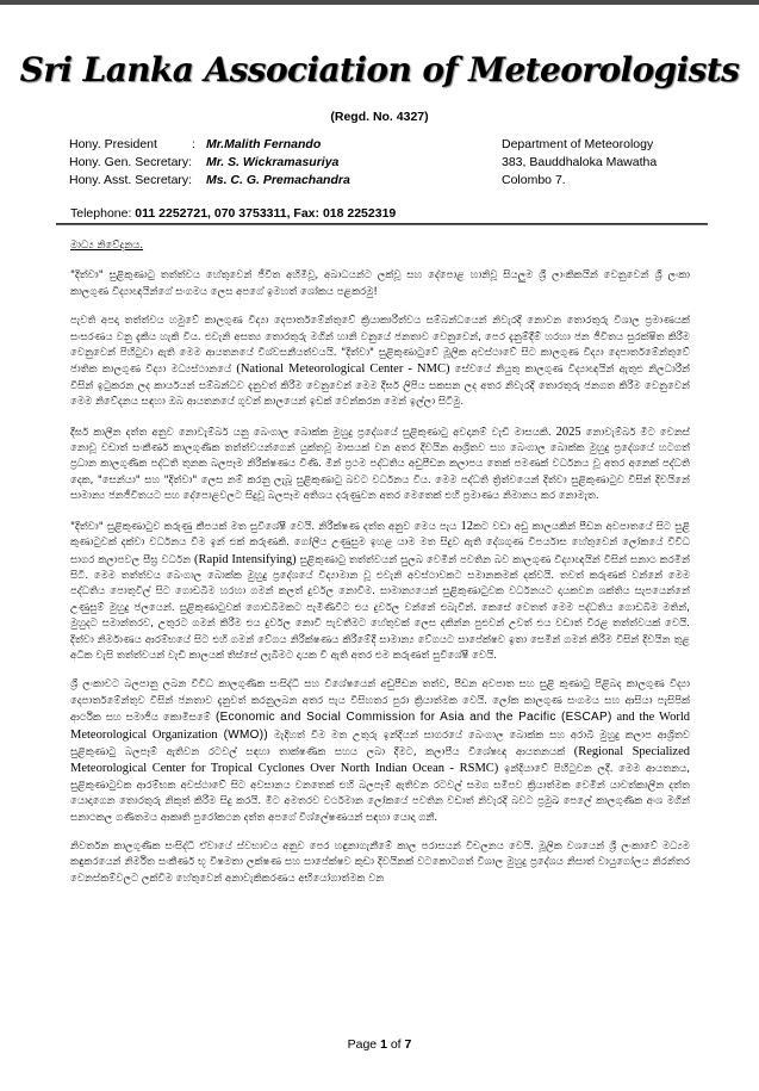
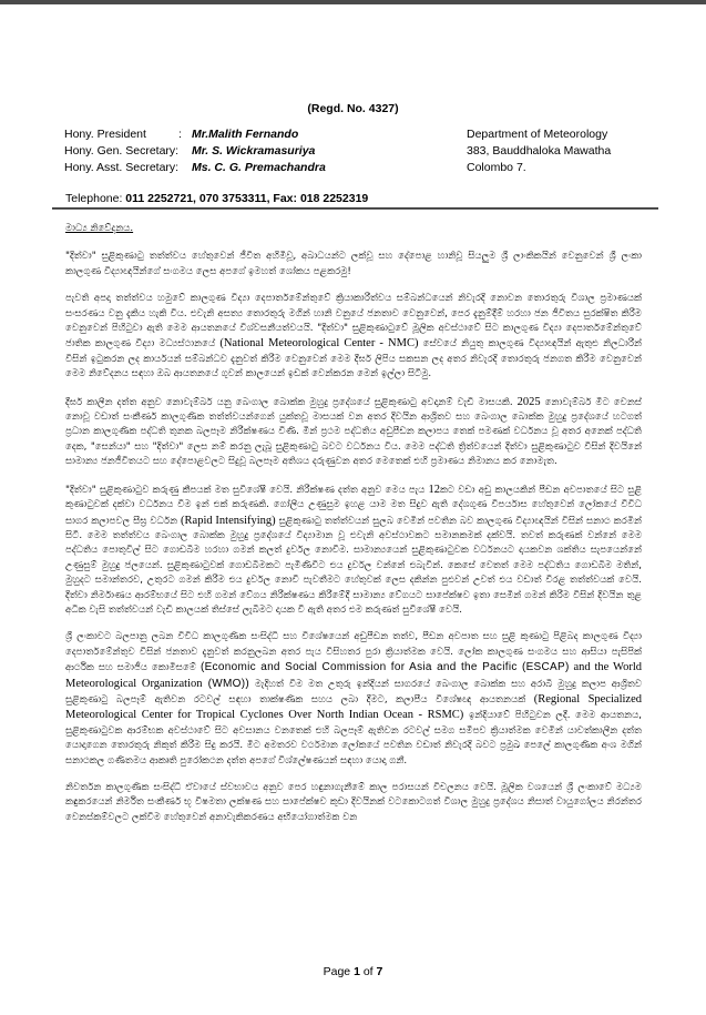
- Sri Lanka Association of Meteorologists
  (Regd. No. 4327)
  Hony. President
  :
  Mr.Malith Fernando
  Hony. Gen. Secretary:
  Mr. S. Wickramasuriya
  Hony. Asst. Secretary:
  Ms. C. G. Premachandra
  Department of Meteorology
  383, Bauddhaloka Mawatha
  Colombo 7.
  Telephone: 011 2252721, 070 3753311, Fax: 018 2252319
  මාධ්‍ය නිවේදනය.
  "දිත්වා" සුළිකුණාටු තත්ත්වය හේතුවෙන් ජීවිත අහිමිවූ, අබාධයන්ට ලක්වූ සහ දේපොළ හානිවූ සියලුම ශ්‍රී ලාංකිකයින් වෙනුවෙන් ශ්‍රී ලංකා කාලගුණ විද්‍යාඥයින්ගේ සංගමය ලෙස අපගේ ඉමහත් ශෝකය පළකරමු!
  පැවති අපදා තත්ත්වය හමුවේ කාලගුණ විද්‍යා දෙපාර්තමේන්තුවේ ක්‍රියාකාරීත්වය සම්බන්ධයෙන් නිවැරදි නොවන තොරතුරු විශාල ප්‍රමාණයක් සංසරණය වනු දැකිය හැකි විය. එවැනි අසත්‍ය තොරතුරු මගින් හානි වනුයේ ජනතාව වෙනුවෙන්, පෙර දැනුම්දීම් හරහා ජන ජීවිතය සුරක්ෂිත කිරීම වෙනුවෙන් පිහිටුවා ඇති මෙම ආයතනයේ විශ්වසනීයත්වයයි. "දිත්වා" සුළිකුණාටුවේ මූලික අවස්ථාවේ සිට කාලගුණ විද්‍යා දෙපාර්තමේන්තුවේ ජාතික කාලගුණ විද්‍යා මධ්‍යස්ථානයේ (National Meteorological Center - NMC) සේවයේ නියුතු කාලගුණ විද්‍යාඥයින් ඇතුළු නිලධාරීන් විසින් ඉටුකරන ලද කාර්යයන් සම්බන්ධව දැනුවත් කිරීම වෙනුවෙන් මෙම දීර්ඝ ලිපිය සකසන ලද අතර නිවැරදි තොරතුරු ජනගත කිරීම වෙනුවෙන් මෙම නිවේදනය සඳහා ඔබ ආයතනයේ ගුවන් කාලයෙන් ඉඩක් වෙන්කරන මෙන් ඉල්ලා සිටිමු.
  දීර්ඝ කාලීන දත්ත අනුව නොවැම්බර් යනු බෙංගාල බොක්ක මුහුදු ප්‍රදේශයේ සුළිකුණාටු අවදානම් වැඩි මාසයකි. 2025 නොවැම්බර් මීට වෙනස් නොවූ වඩාත් සංකීර්ණ කාලගුණික තත්ත්වයන්ගෙන් යුක්තවූ මාසයක් වන අතර දිවයින ආශ්‍රිතව සහ බෙංගාල බොක්ක මුහුදු ප්‍රදේශයේ හටගත් ප්‍රධාන කාලගුණික පද්ධති තුනක බලපෑම නිරීක්ෂණය විණි. මින් ප්‍රථම පද්ධතිය අඩුපීඩන කලාපය තෙක් පමණක් වර්ධනය වූ අතර අනෙක් පද්ධති දෙක, "සෙන්යා" සහ "දිත්වා" ලෙස නම් කරනු ලැබූ සුළිකුණාටු බවට වර්ධනය විය. මෙම පද්ධති ත්‍රිත්වයෙන් දිත්වා සුළිකුණාටුව විසින් දිවයිනේ සාමාන්‍ය ජනජීවිතයට සහ දේපොළවලට සිදුවූ බලපෑම අතිශය දරුණුවන අතර මෙතෙක් එහි ප්‍රමාණය නිමානය කර නොමැත.
  "දිත්වා" සුළිකුණාටුව කරුණු කීපයක් මත සුවිශේෂී වෙයි. නිරීක්ෂණ දත්ත අනුව මෙය පැය 12කට වඩා අඩු කාලයකින් පීඩන අවපාතයේ සිට සුළි කුණාටුවක් දක්වා වර්ධනය වීම ඉන් එක් කරුණකි. ගෝලීය උණුසුම ඉහළ යාම මත සිදුව ඇති දේශගුණ විපර්යාස හේතුවෙන් ලෝකයේ විවිධ සාගර කලාපවල සීඝ්‍ර වර්ධන (Rapid Intensifying) සුළිකුණාටු තත්ත්වයන් සුලබ වෙමින් පවතින බව කාලගුණ විද්‍යාඥයින් විසින් සනාථ කරමින් සිටී. මෙම තත්ත්වය බෙංගාල බොක්ක මුහුදු ප්‍රදේශයේ විද්‍යාමාන වූ එවැනි අවස්ථාවකට සමානකමක් දක්වයි. තවත් කරුණක් වන්නේ මෙම පද්ධතිය පොතුවිල් සිට ගොඩබිම හරහා ගමන් කලත් දුර්වල නොවීම. සාමාන්‍යයෙන් සුළිකුණාටුවක වර්ධනයට දායකවන ශක්තිය සැපයෙන්නේ උණුසුම් මුහුදු ජලයෙන්. සුළිකුණාටුවක් ගොඩබිමකට පැමිණිවිට එය දුර්වල වන්නේ එබැවින්. කෙසේ වෙතත් මෙම පද්ධතිය ගොඩබිම මතින්, මුහුදට සමාන්තරව, උතුරට ගමන් කිරීම එය දුර්වල නොවී පැවතීමට හේතුවක් ලෙස දකින්න පුළුවන් උවත් එය වඩාත් විරළ තත්ත්වයක් වෙයි. දිත්වා නිර්මාණය ආරම්භයේ සිට එහි ගමන් වේගය නිරීක්ෂණය කිරීමේදී සාමාන්‍ය වේගයට සාපේක්ෂව ඉතා සෙමින් ගමන් කිරීම විසින් දිවයින තුළ අධික වැසි තත්ත්වයන් වැඩි කාලයක් තිස්සේ ලැබීමට දායක වී ඇති අතර එම කරුණත් සුවිශේෂී වෙයි.
  ශ්‍රී ලංකාවට බලපානු ලබන විවිධ කාලගුණික සංසිද්ධි සහ විශේෂයෙන් අඩුපීඩන තත්ව, පීඩන අවපාත සහ සුළි කුණාටු පිළිබද කාලගුණ විද්‍යා දෙපාර්තමේන්තුව විසින් ජනතාව දැනුවත් කරනුලබන අතර පැය විසිහතර පුරා ක්‍රියාත්මක වෙයි. ලෝක කාලගුණ සංගමය සහ ආසියා පැසිපික් ආර්ථික සහ සමාජීය කොමිසමේ (Economic and Social Commission for Asia and the Pacific (ESCAP) and the World Meteorological Organization (WMO)) මැදිහත් වීම මත උතුරු ඉන්දියන් සාගරයේ බෙංගාල බොක්ක සහ අරාබි මුහුදු කලාප ආශ්‍රිතව සුළිකුණාටු බලපෑම් ඇතිවන රටවල් සඳහා තාක්ෂණික සහය ලබා දීමට, කලාපීය විශේෂඥ ආයතනයක් (Regional Specialized Meteorological Center for Tropical Cyclones Over North Indian Ocean - RSMC) ඉන්දියාවේ පිහිටුවන ලදී. මෙම ආයතනය, සුළිකුණාටුවක ආරම්භක අවස්ථාවේ සිට අවසානය වනතෙක් එහි බලපෑම් ඇතිවන රටවල් සමග සමීපව ක්‍රියාත්මක වෙමින් යාවත්කාලීන දත්ත යොදාගෙන තොරතුරු නිකුත් කිරීම සිදු කරයි. මීට අමතරව වර්ථමාන ලෝකයේ පවතින වඩාත් නිවැරදි බවට ප්‍රමුඛ පෙලේ කාලගුණික අංශ මගින් සනාථකල ගණිතමය ආකෘති පුරෝකථන දත්ත අපගේ විශ්ලේෂණයන් සඳහා යොදා ගනී.
  නිවර්තන කාලගුණික සංසිද්ධි ඒවායේ ස්වභාවය අනුව පෙර හඳුනාගැනීමේ කාල පරාසයන් විචලනය වෙයි. මූලික වශයෙන් ශ්‍රී ලංකාවේ මධ්‍යම කඳුකරයෙන් නිර්මිත සංකීර්ණ භූ විෂමතා ලක්ෂණ සහ සාපේක්ෂව කුඩා දිවයිනක් වටකොටගත් විශාල මුහුදු ප්‍රදේශය නිසාත් වායුගෝලය නිරන්තර වෙනස්කම්වලට ලක්වීම හේතුවෙන් අනාවැකිකරණය අභියෝගාත්මක වන
  Page 1 of 7
